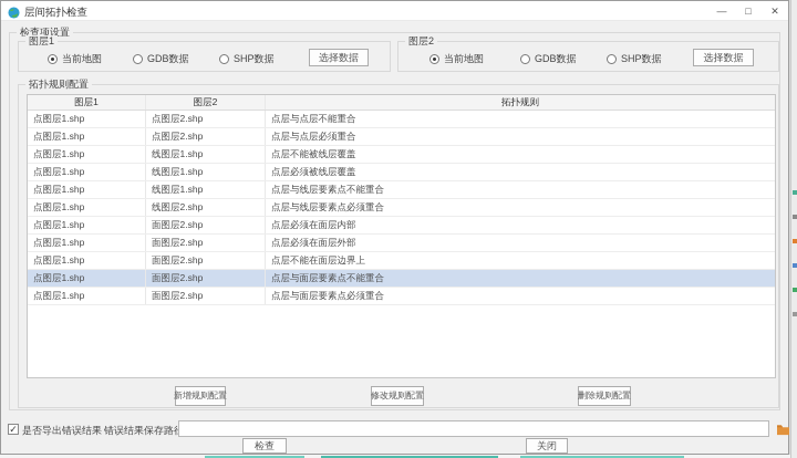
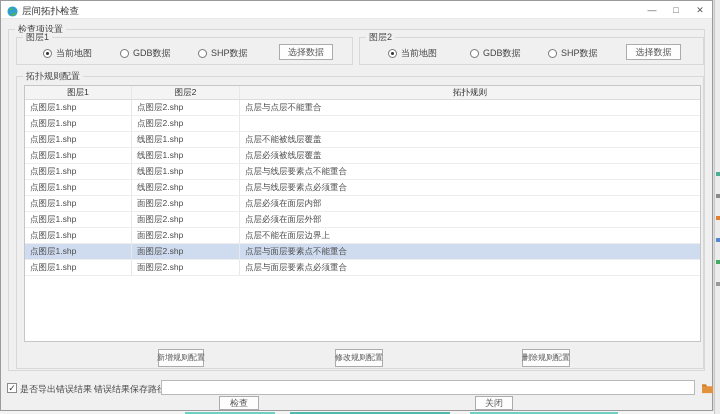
  层间拓扑检查
  —
  □
  ✕
  检查项设置
  图层1
  当前地图
  GDB数据
  SHP数据
  选择数据
  图层2
  当前地图
  GDB数据
  SHP数据
  选择数据
  拓扑规则配置
  图层1
  图层2
  拓扑规则
  点图层1.shp
  点图层2.shp
  点层与点层不能重合
  点图层1.shp
  点图层2.shp
- 点层与点层必须重合
  点图层1.shp
  线图层1.shp
  点层不能被线层覆盖
  点图层1.shp
  线图层1.shp
  点层必须被线层覆盖
  点图层1.shp
  线图层1.shp
  点层与线层要素点不能重合
  点图层1.shp
  线图层2.shp
  点层与线层要素点必须重合
  点图层1.shp
  面图层2.shp
  点层必须在面层内部
  点图层1.shp
  面图层2.shp
  点层必须在面层外部
  点图层1.shp
  面图层2.shp
  点层不能在面层边界上
  点图层1.shp
  面图层2.shp
  点层与面层要素点不能重合
  点图层1.shp
  面图层2.shp
  点层与面层要素点必须重合
  新增规则配置
  修改规则配置
  删除规则配置
  是否导出错误结果
  错误结果保存路
  检查
  关闭
